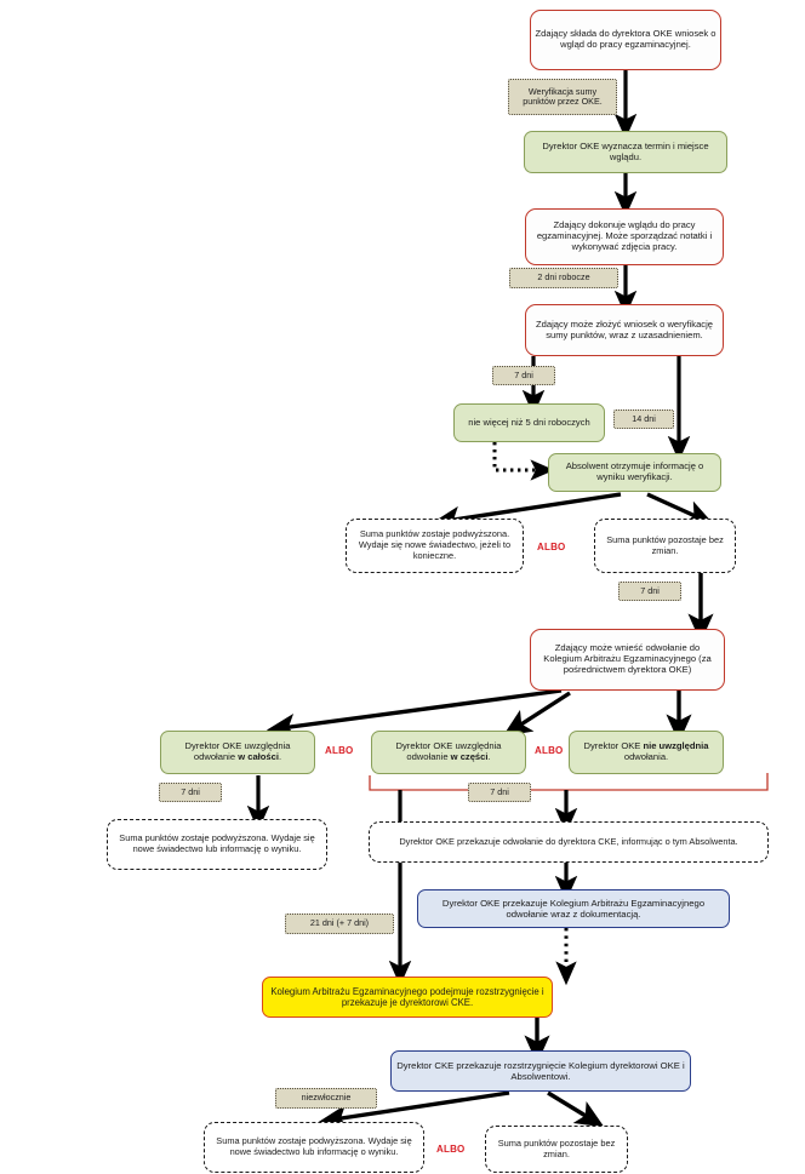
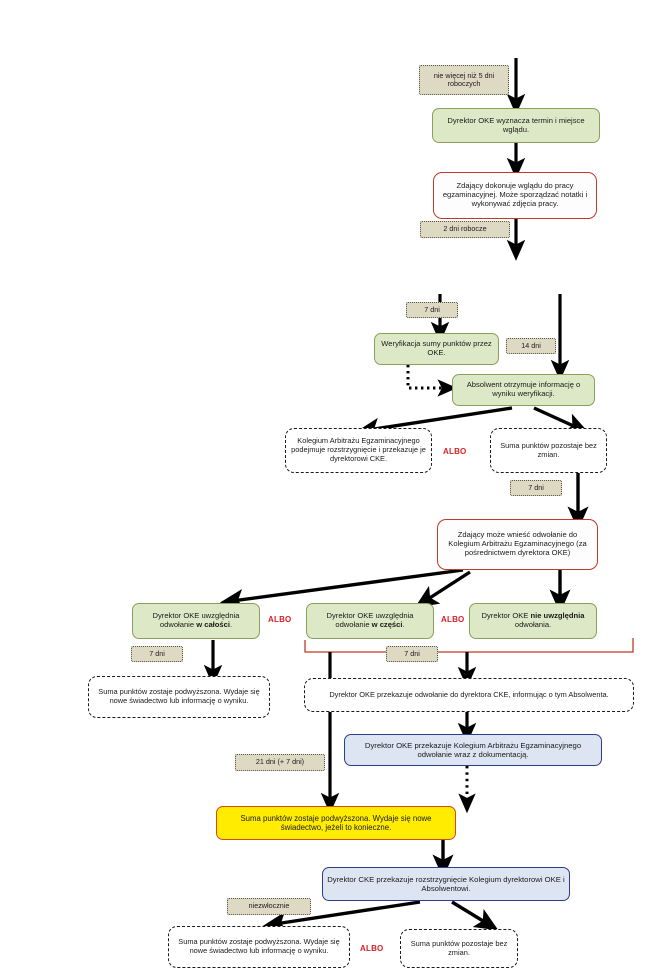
- Zdający składa do dyrektora OKE wniosek o wgląd do pracy egzaminacyjnej.
- Weryfikacja sumy punktów przez OKE.
+ nie więcej niż 5 dni roboczych
  Dyrektor OKE wyznacza termin i miejsce wglądu.
  Zdający dokonuje wglądu do pracy egzaminacyjnej. Może sporządzać notatki i wykonywać zdjęcia pracy.
  2 dni robocze
- Zdający może złożyć wniosek o weryfikację sumy punktów, wraz z uzasadnieniem.
  7 dni
- nie więcej niż 5 dni roboczych
+ Weryfikacja sumy punktów przez OKE.
  14 dni
  Absolwent otrzymuje informację o wyniku weryfikacji.
- Suma punktów zostaje podwyższona. Wydaje się nowe świadectwo, jeżeli to konieczne.
+ Kolegium Arbitrażu Egzaminacyjnego podejmuje rozstrzygnięcie i przekazuje je dyrektorowi CKE.
  ALBO
  Suma punktów pozostaje bez zmian.
  7 dni
  Zdający może wnieść odwołanie do Kolegium Arbitrażu Egzaminacyjnego (za pośrednictwem dyrektora OKE)
  Dyrektor OKE uwzględnia odwołanie w całości.
  ALBO
  Dyrektor OKE uwzględnia odwołanie w części.
  ALBO
  Dyrektor OKE nie uwzględnia odwołania.
  7 dni
  7 dni
  Suma punktów zostaje podwyższona. Wydaje się nowe świadectwo lub informację o wyniku.
  Dyrektor OKE przekazuje odwołanie do dyrektora CKE, informując o tym Absolwenta.
  Dyrektor OKE przekazuje Kolegium Arbitrażu Egzaminacyjnego odwołanie wraz z dokumentacją.
  21 dni (+ 7 dni)
- Kolegium Arbitrażu Egzaminacyjnego podejmuje rozstrzygnięcie i przekazuje je dyrektorowi CKE.
+ Suma punktów zostaje podwyższona. Wydaje się nowe świadectwo, jeżeli to konieczne.
  Dyrektor CKE przekazuje rozstrzygnięcie Kolegium dyrektorowi OKE i Absolwentowi.
  niezwłocznie
  Suma punktów zostaje podwyższona. Wydaje się nowe świadectwo lub informację o wyniku.
  ALBO
  Suma punktów pozostaje bez zmian.
